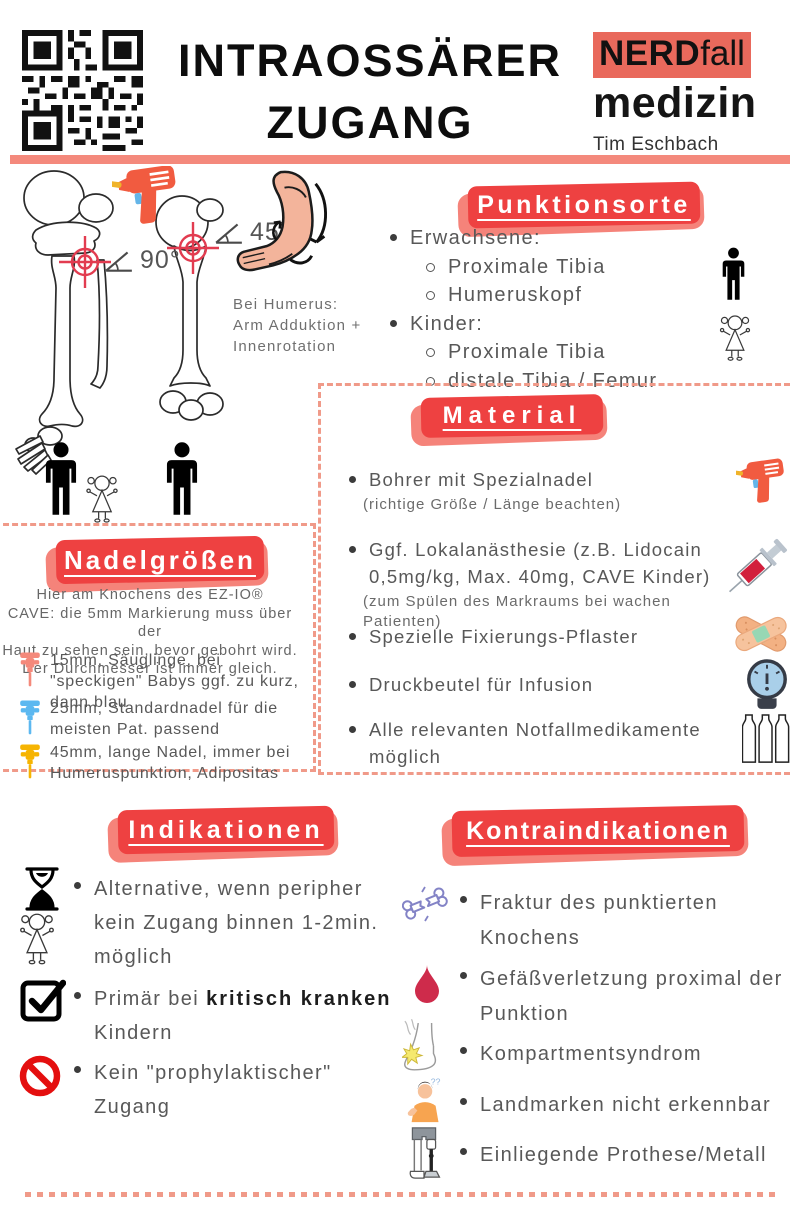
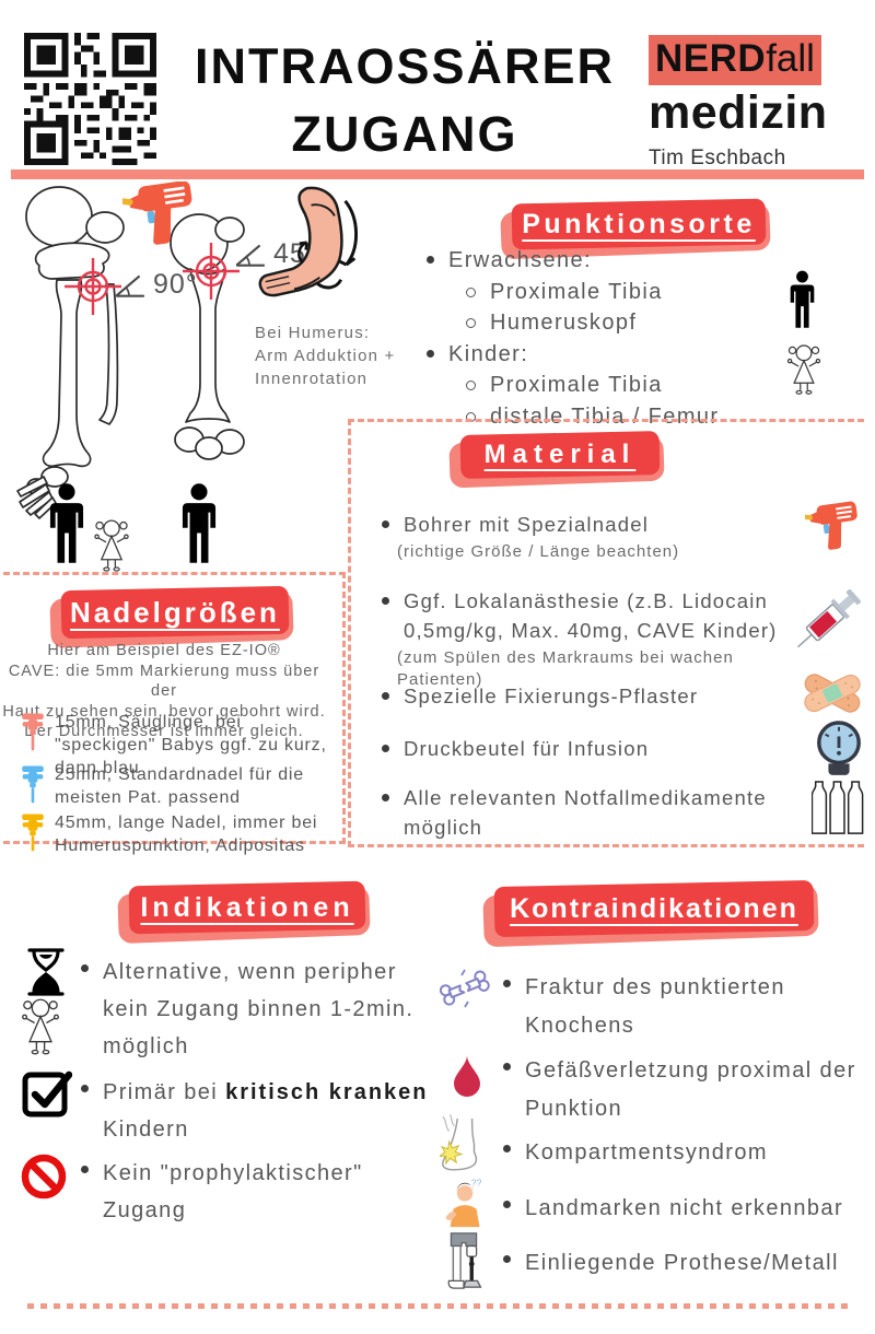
  INTRAOSSÄRER
  ZUGANG
  NERDfall
  medizin
  Tim Eschbach
  90°
  Bei Humerus:
  Arm Adduktion +
  Innenrotation
  Punktionsorte
  Erwachsene:
  Proximale Tibia
  Humeruskopf
  Kinder:
  Proximale Tibia
  distale Tibia / Femur
  Material
  Bohrer mit Spezialnadel
  (richtige Größe / Länge beachten)
  Ggf. Lokalanästhesie (z.B. Lidocain 0,5mg/kg, Max. 40mg, CAVE Kinder)
  (zum Spülen des Markraums bei wachen Patienten)
  Spezielle Fixierungs-Pflaster
  Druckbeutel für Infusion
  Alle relevanten Notfallmedikamente möglich
  Nadelgrößen
- Hier am Knochens des EZ-IO®
+ Hier am Beispiel des EZ-IO®
  CAVE: die 5mm Markierung muss über der
  Haut zu sehen sein, bevor gebohrt wird.
  er Durchmesser ist immer gleich.
  15mm, Säuglinge, bei "speckigen" Babys ggf. zu kurz, dann blau
  25mm, Standardnadel für die meisten Pat. passend
  45mm, lange Nadel, immer bei Humeruspunktion, Adipositas
  Indikationen
  Alternative, wenn peripher kein Zugang binnen 1-2min. möglich
  Primär bei kritisch kranken Kindern
  Kein "prophylaktischer" Zugang
  Kontraindikationen
  Fraktur des punktierten Knochens
  Gefäßverletzung proximal der Punktion
  Kompartmentsyndrom
  ??
  Landmarken nicht erkennbar
  Einliegende Prothese/Metall
